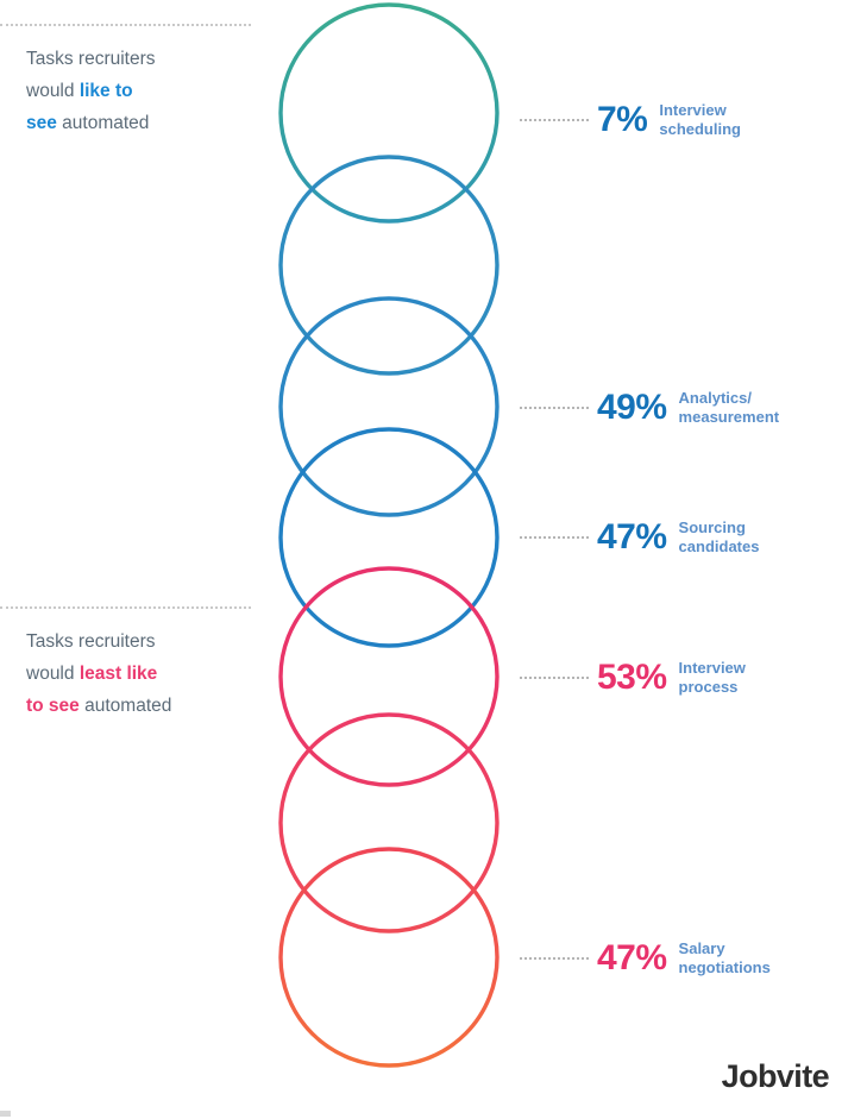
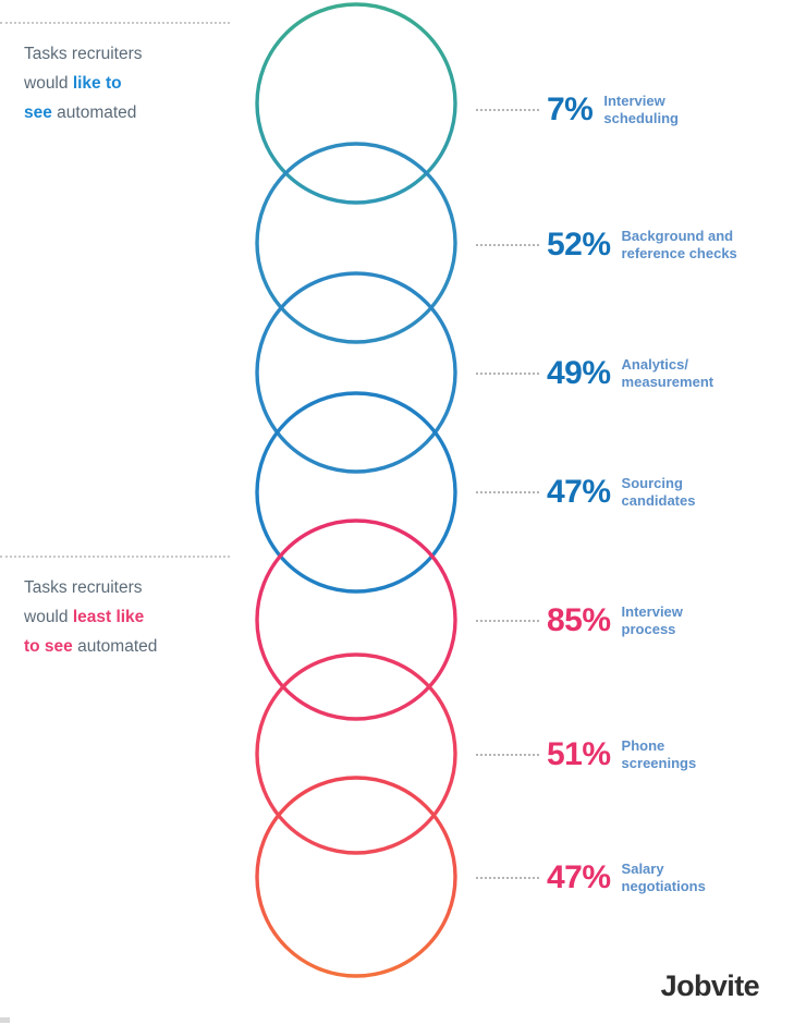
  Tasks recruiters
  would like to
  see automated
  Tasks recruiters
  would least like
  to see automated
  7%
  Interview
  scheduling
+ 52%
+ Background and
+ reference checks
  49%
  Analytics/
  measurement
  47%
  Sourcing
  candidates
- 53%
+ 85%
  Interview
  process
+ 51%
+ Phone
+ screenings
  47%
  Salary
  negotiations
  Jobvite
